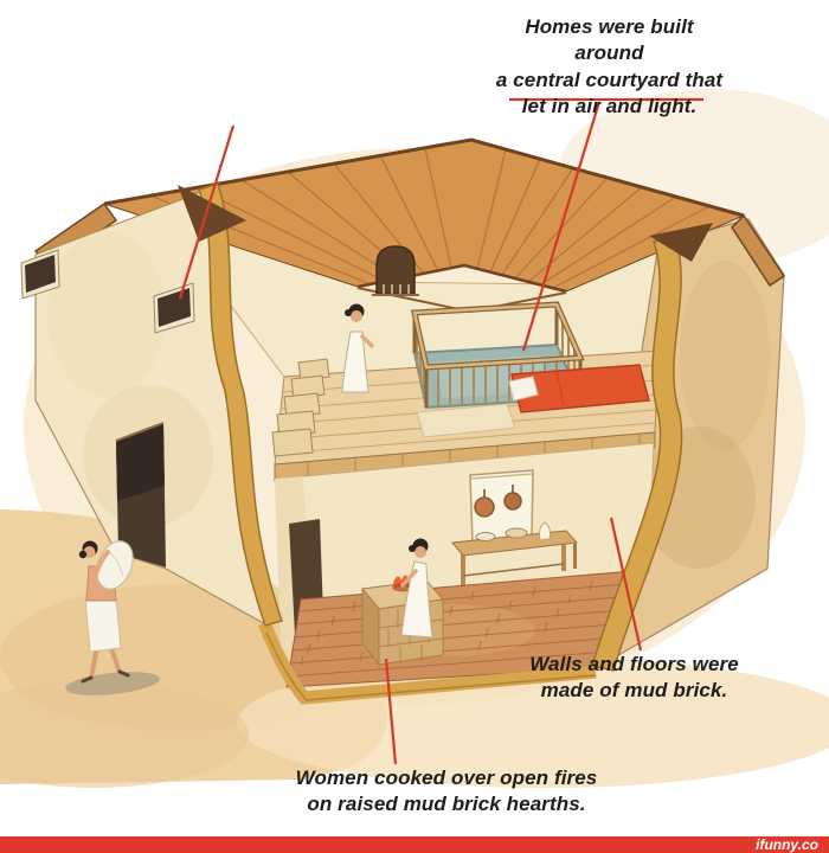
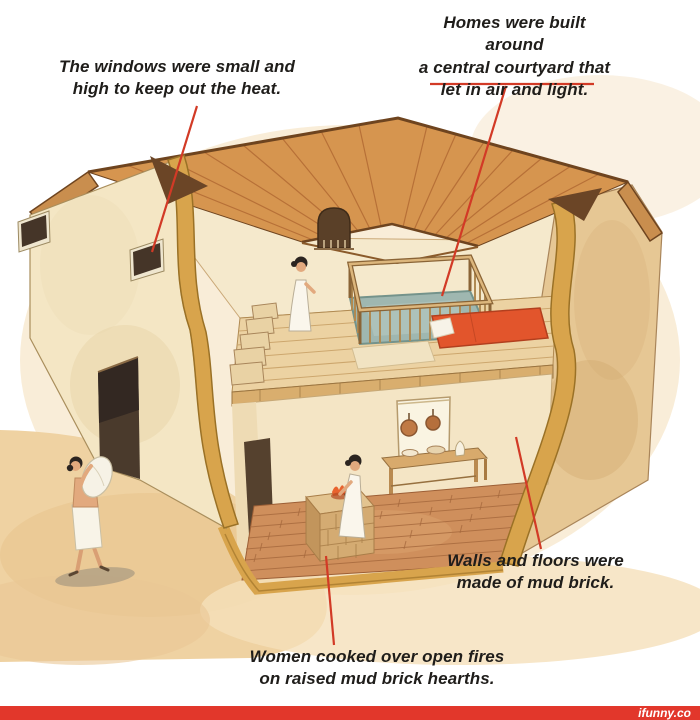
  Homes were built around
  a central courtyard that
  let in air and light.
+ The windows were small and
+ high to keep out the heat.
  Walls and floors were
  made of mud brick.
  Women cooked over open fires
  on raised mud brick hearths.
  ifunny.co
